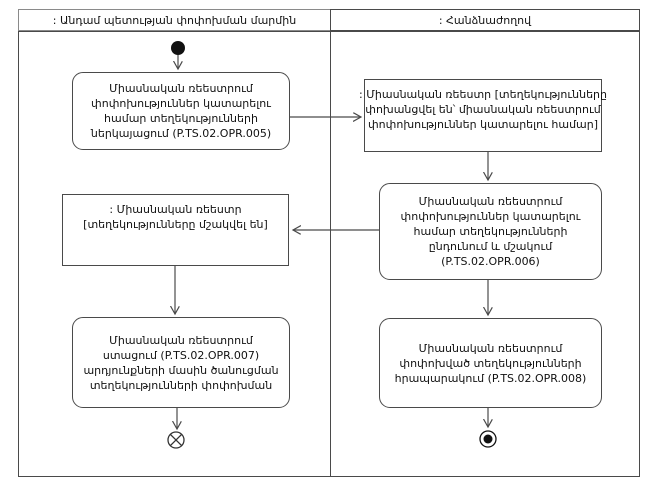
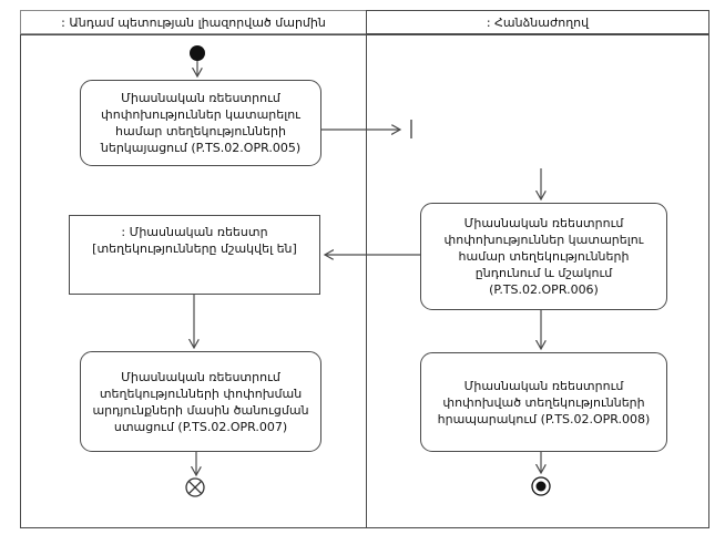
- : Անդամ պետության փոփոխման մարմին
+ : Անդամ պետության լիազորված մարմին
  : Հանձնաժողով
  Միասնական ռեեստրում
  փոփոխություններ կատարելու
  համար տեղեկությունների
  ներկայացում (P.TS.02.OPR.005)
- : Միասնական ռեեստր [տեղեկությունները
- փոխանցվել են՝ միասնական ռեեստրում
- փոփոխություններ կատարելու համար]
  Միասնական ռեեստրում
  փոփոխություններ կատարելու
  համար տեղեկությունների
  ընդունում և մշակում
  (P.TS.02.OPR.006)
  : Միասնական ռեեստր
  [տեղեկությունները մշակվել են]
  Միասնական ռեեստրում
- ստացում (P.TS.02.OPR.007)
+ տեղեկությունների փոփոխման
  արդյունքների մասին ծանուցման
- տեղեկությունների փոփոխման
+ ստացում (P.TS.02.OPR.007)
  Միասնական ռեեստրում
  փոփոխված տեղեկությունների
  հրապարակում (P.TS.02.OPR.008)
